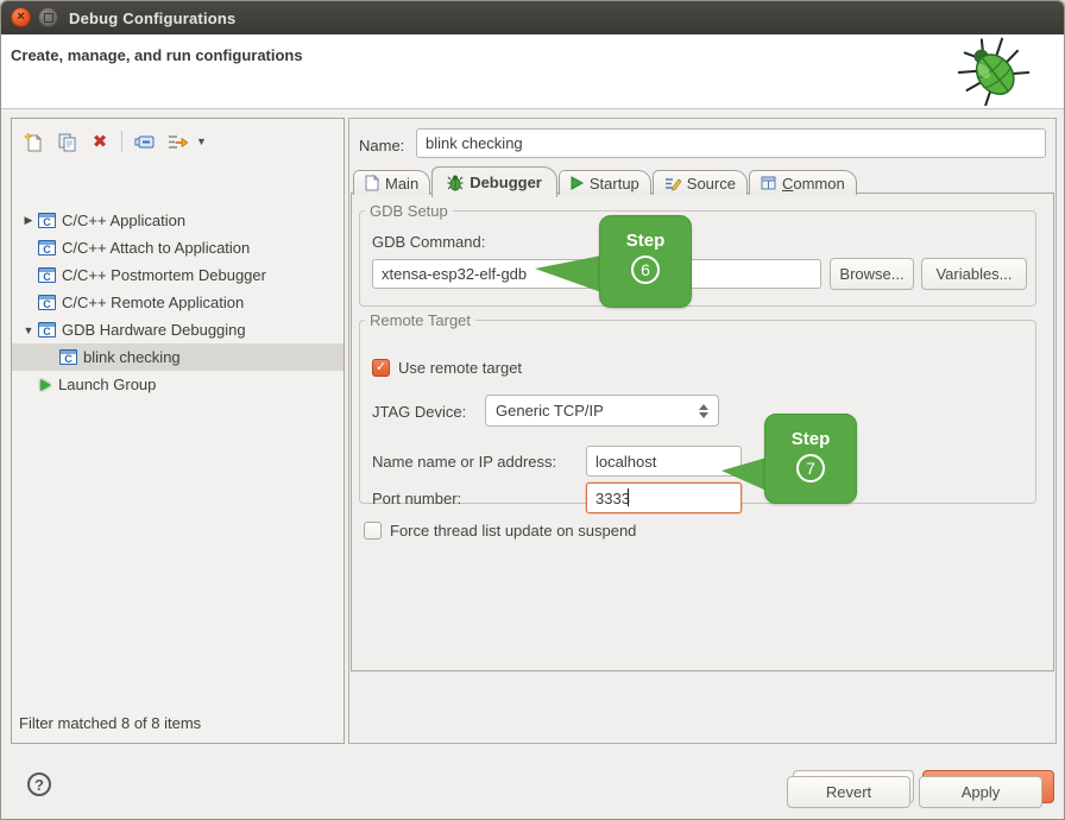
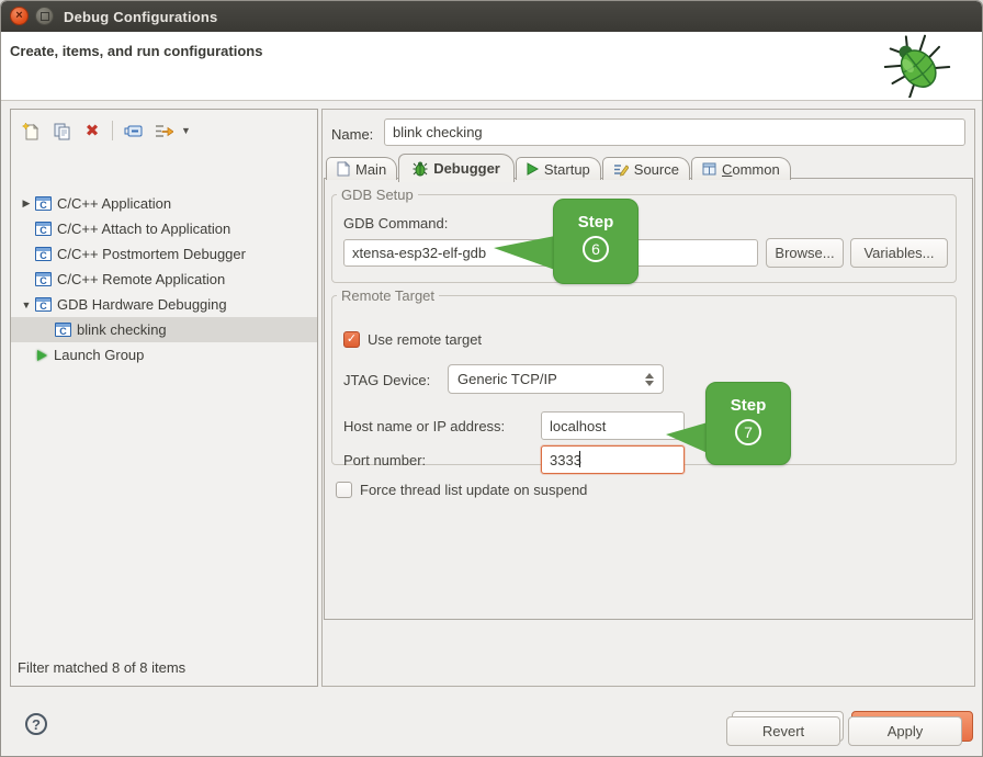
  ×
  Debug Configurations
- Create, manage, and run configurations
+ Create, items, and run configurations
  ✖
  ▼
  ▶
  C
  C/C++ Application
  C
  C/C++ Attach to Application
  C
  C/C++ Postmortem Debugger
  C
  C/C++ Remote Application
  ▼
  C
  GDB Hardware Debugging
  C
  blink checking
  Launch Group
  Filter matched 8 of 8 items
  Name:
  blink checking
  Main
  Debugger
  Startup
  Source
  Common
  GDB Setup
  GDB Command:
  xtensa-esp32-elf-gdb
  Browse...
  Variables...
  Remote Target
  ✓
  Use remote target
  JTAG Device:
  Generic TCP/IP
- Name name or IP address:
+ Host name or IP address:
  localhost
  Port number:
  3333
  Force thread list update on suspend
  Revert
  Apply
  ?
  Step
  6
  Step
  7
